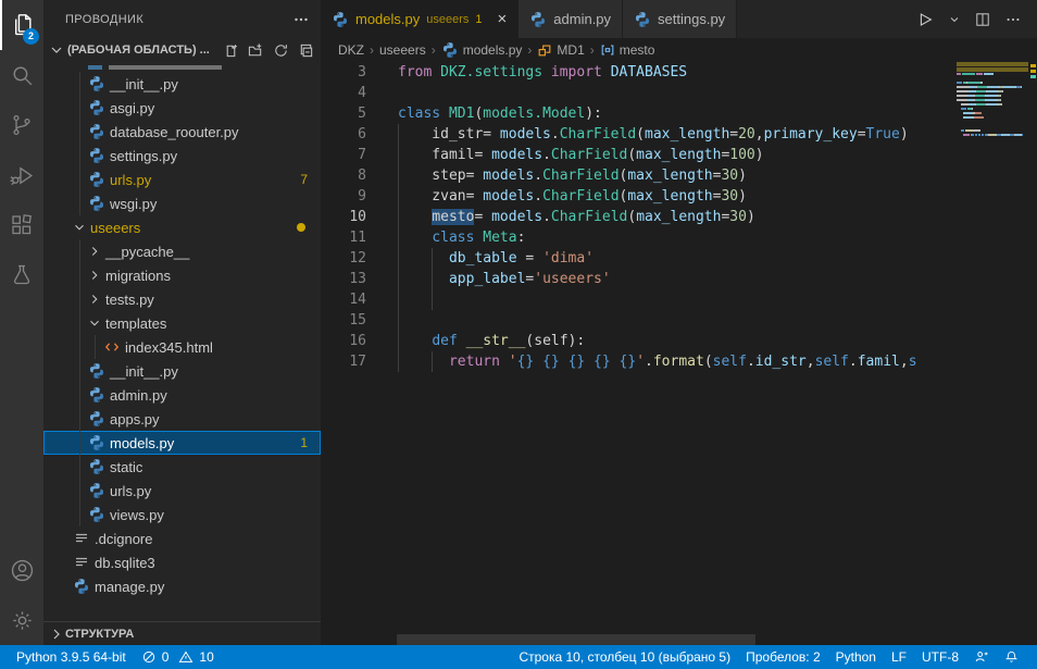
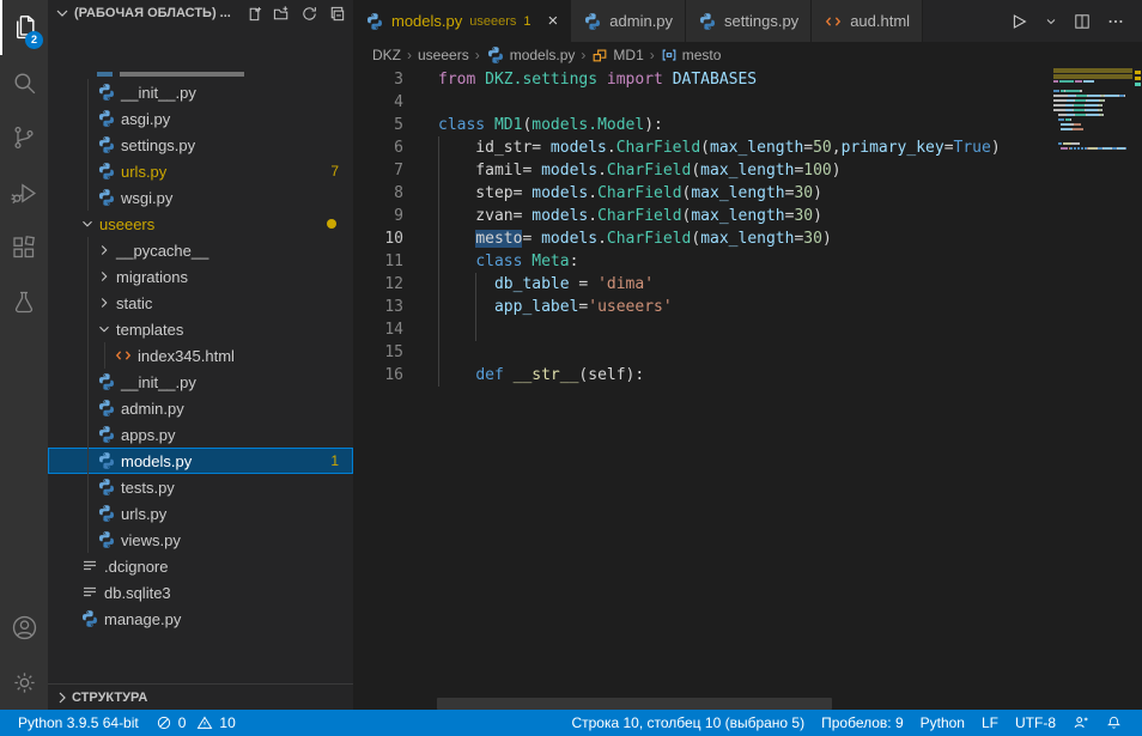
  2
- ПРОВОДНИК
  (РАБОЧАЯ ОБЛАСТЬ) ...
  __init__.py
  asgi.py
- database_roouter.py
  settings.py
  urls.py
  7
  wsgi.py
  useeers
  __pycache__
  migrations
- tests.py
+ static
  templates
  index345.html
  __init__.py
  admin.py
  apps.py
  models.py
  1
- static
+ tests.py
  urls.py
  views.py
  .dcignore
  db.sqlite3
  manage.py
  СТРУКТУРА
  models.py
  useeers
  1
  ×
  admin.py
  settings.py
+ aud.html
  DKZ
  ›
  useeers
  ›
  models.py
  ›
  MD1
  ›
  mesto
  3
  from DKZ.settings import DATABASES
  4
  5
  class MD1(models.Model):
  6
- id_str= models.CharField(max_length=20,primary_key=True)
+ id_str= models.CharField(max_length=50,primary_key=True)
  7
  famil= models.CharField(max_length=100)
  8
  step= models.CharField(max_length=30)
  9
  zvan= models.CharField(max_length=30)
  10
  mesto= models.CharField(max_length=30)
  11
  class Meta:
  12
  db_table = 'dima'
  13
  app_label='useeers'
  14
  15
  16
  def __str__(self):
- 17
- return '{} {} {} {} {}'.format(self.id_str,self.famil,s
  Python 3.9.5 64-bit
  0
  10
  Строка 10, столбец 10 (выбрано 5)
- Пробелов: 2
+ Пробелов: 9
  Python
  LF
  UTF-8
